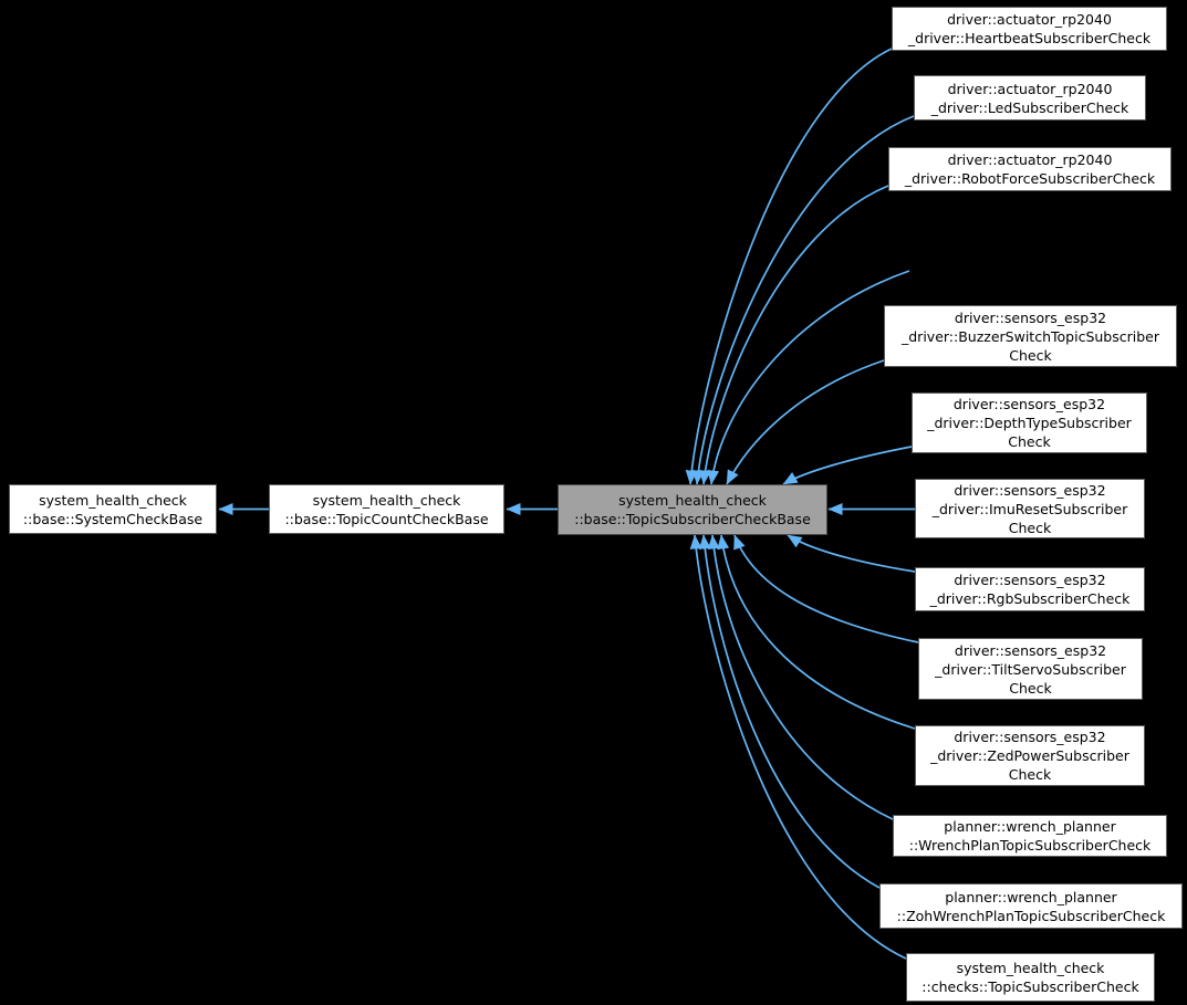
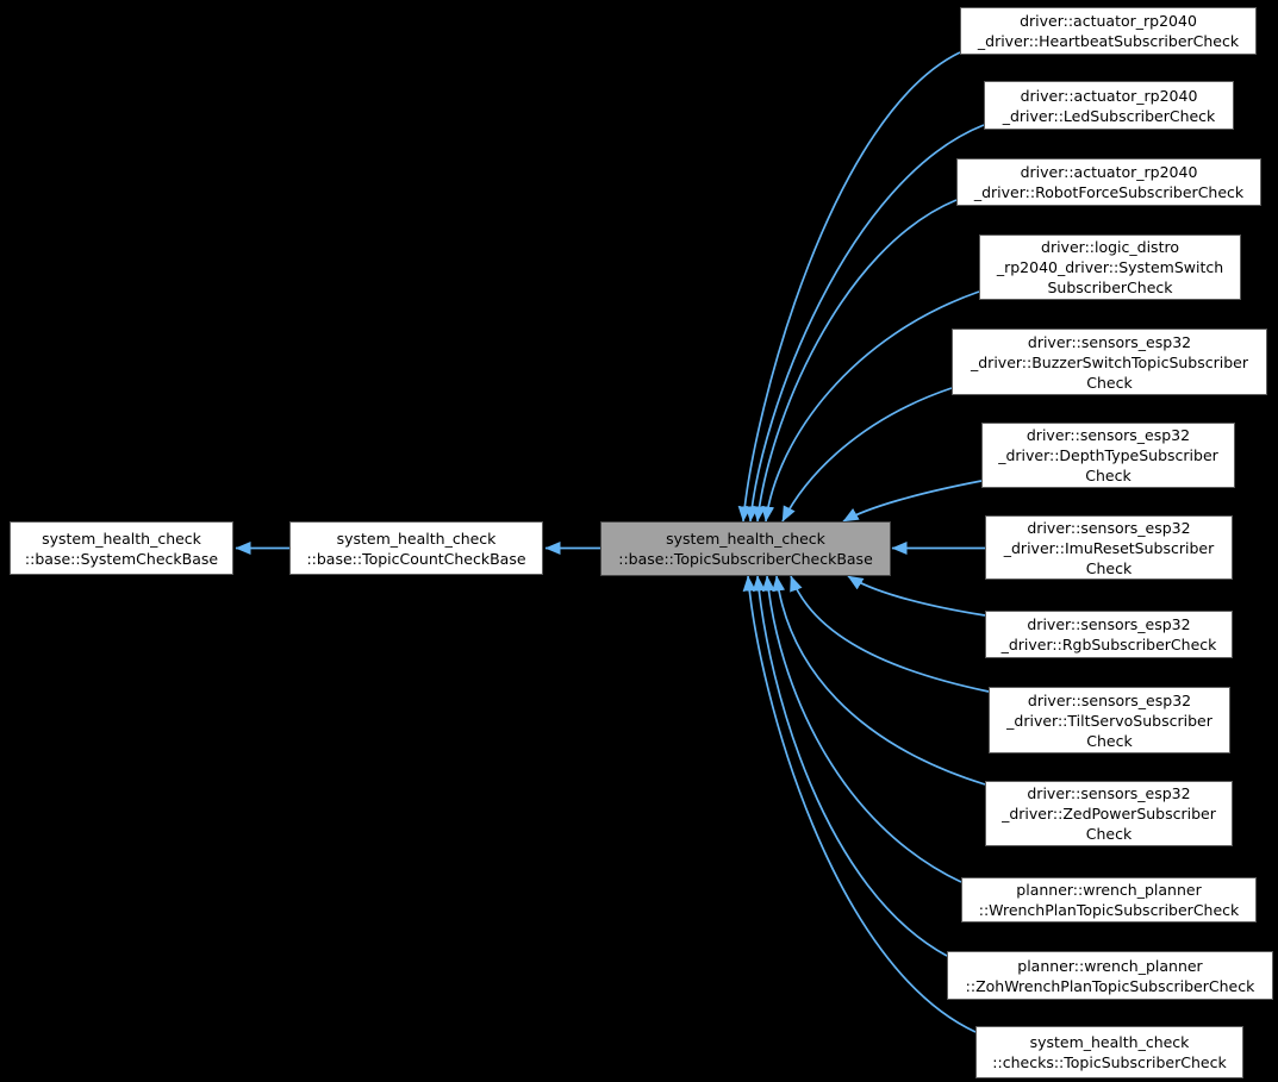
  system_health_check
  ::base::SystemCheckBase
  system_health_check
  ::base::TopicCountCheckBase
  system_health_check
  ::base::TopicSubscriberCheckBase
  driver::actuator_rp2040
  _driver::HeartbeatSubscriberCheck
  driver::actuator_rp2040
  _driver::LedSubscriberCheck
  driver::actuator_rp2040
  _driver::RobotForceSubscriberCheck
+ driver::logic_distro
+ _rp2040_driver::SystemSwitch
+ SubscriberCheck
  driver::sensors_esp32
  _driver::BuzzerSwitchTopicSubscriber
  Check
  driver::sensors_esp32
  _driver::DepthTypeSubscriber
  Check
  driver::sensors_esp32
  _driver::ImuResetSubscriber
  Check
  driver::sensors_esp32
  _driver::RgbSubscriberCheck
  driver::sensors_esp32
  _driver::TiltServoSubscriber
  Check
  driver::sensors_esp32
  _driver::ZedPowerSubscriber
  Check
  planner::wrench_planner
  ::WrenchPlanTopicSubscriberCheck
  planner::wrench_planner
  ::ZohWrenchPlanTopicSubscriberCheck
  system_health_check
  ::checks::TopicSubscriberCheck
